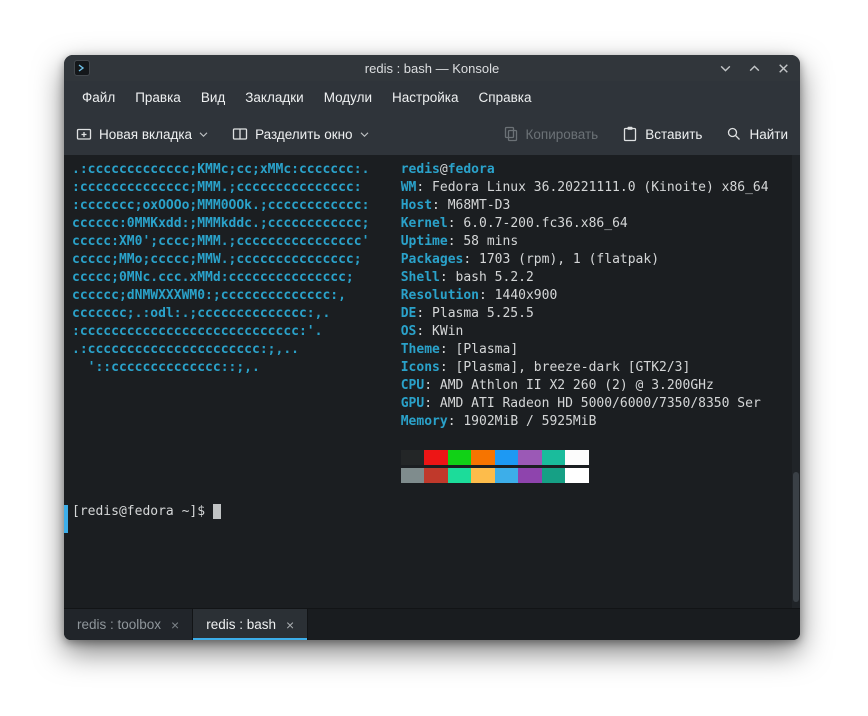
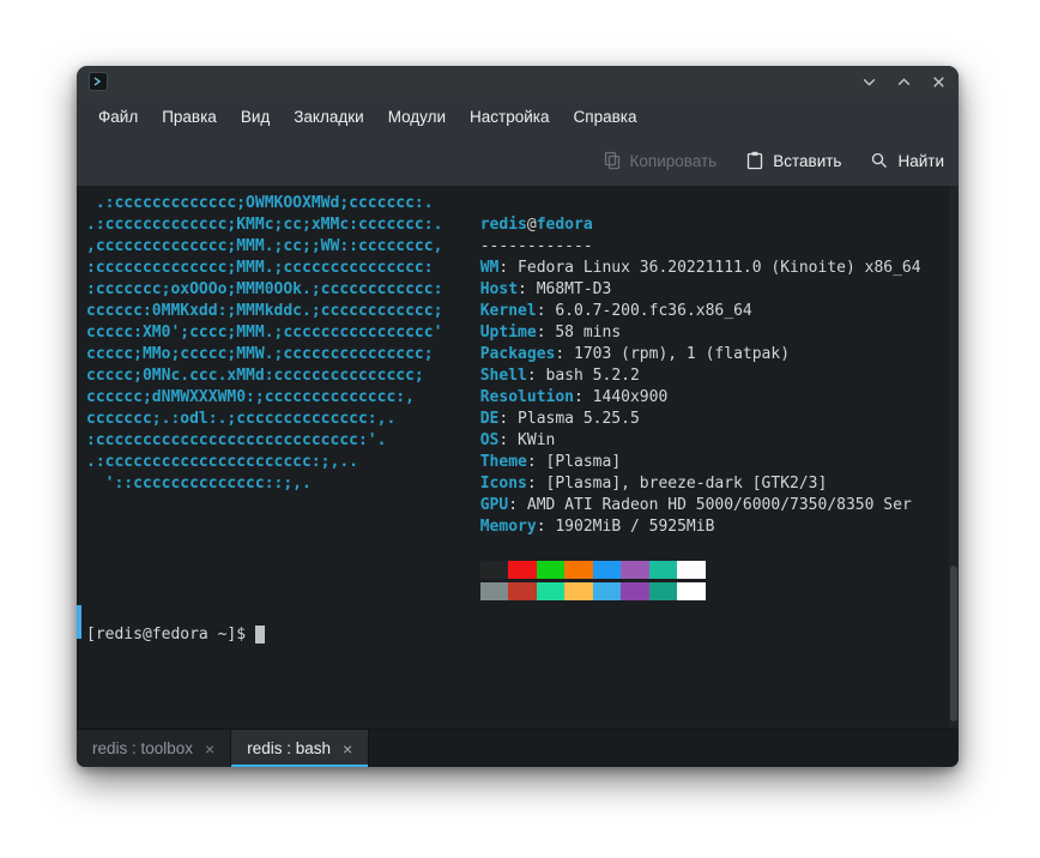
- redis : bash — Konsole
  Файл
  Правка
  Вид
  Закладки
  Модули
  Настройка
  Справка
- Новая вкладка
- Разделить окно
  Копировать
  Вставить
  Найти
+ .:ccccccccccccc;OWMKOOXMWd;ccccccc:.
  .:ccccccccccccc;KMMc;cc;xMMc:ccccccc:. redis@fedora
+ ,cccccccccccccc;MMM.;cc;;WW::cccccccc, ------------
  :cccccccccccccc;MMM.;ccccccccccccccc: WM: Fedora Linux 36.20221111.0 (Kinoite) x86_64
  :ccccccc;oxOOOo;MMM0OOk.;cccccccccccc: Host: M68MT-D3
  cccccc:0MMKxdd:;MMMkddc.;cccccccccccc; Kernel: 6.0.7-200.fc36.x86_64
  ccccc:XM0';cccc;MMM.;cccccccccccccccc' Uptime: 58 mins
  ccccc;MMo;ccccc;MMW.;ccccccccccccccc; Packages: 1703 (rpm), 1 (flatpak)
  ccccc;0MNc.ccc.xMMd:ccccccccccccccc; Shell: bash 5.2.2
  cccccc;dNMWXXXWM0:;cccccccccccccc:, Resolution: 1440x900
  ccccccc;.:odl:.;cccccccccccccc:,. DE: Plasma 5.25.5
  :cccccccccccccccccccccccccccc:'. OS: KWin
  .:cccccccccccccccccccccc:;,.. Theme: [Plasma]
  '::cccccccccccccc::;,. Icons: [Plasma], breeze-dark [GTK2/3]
- CPU: AMD Athlon II X2 260 (2) @ 3.200GHz
  GPU: AMD ATI Radeon HD 5000/6000/7350/8350 Ser
  Memory: 1902MiB / 5925MiB
  [redis@fedora ~]$
  redis : toolbox
  ×
  redis : bash
  ×
